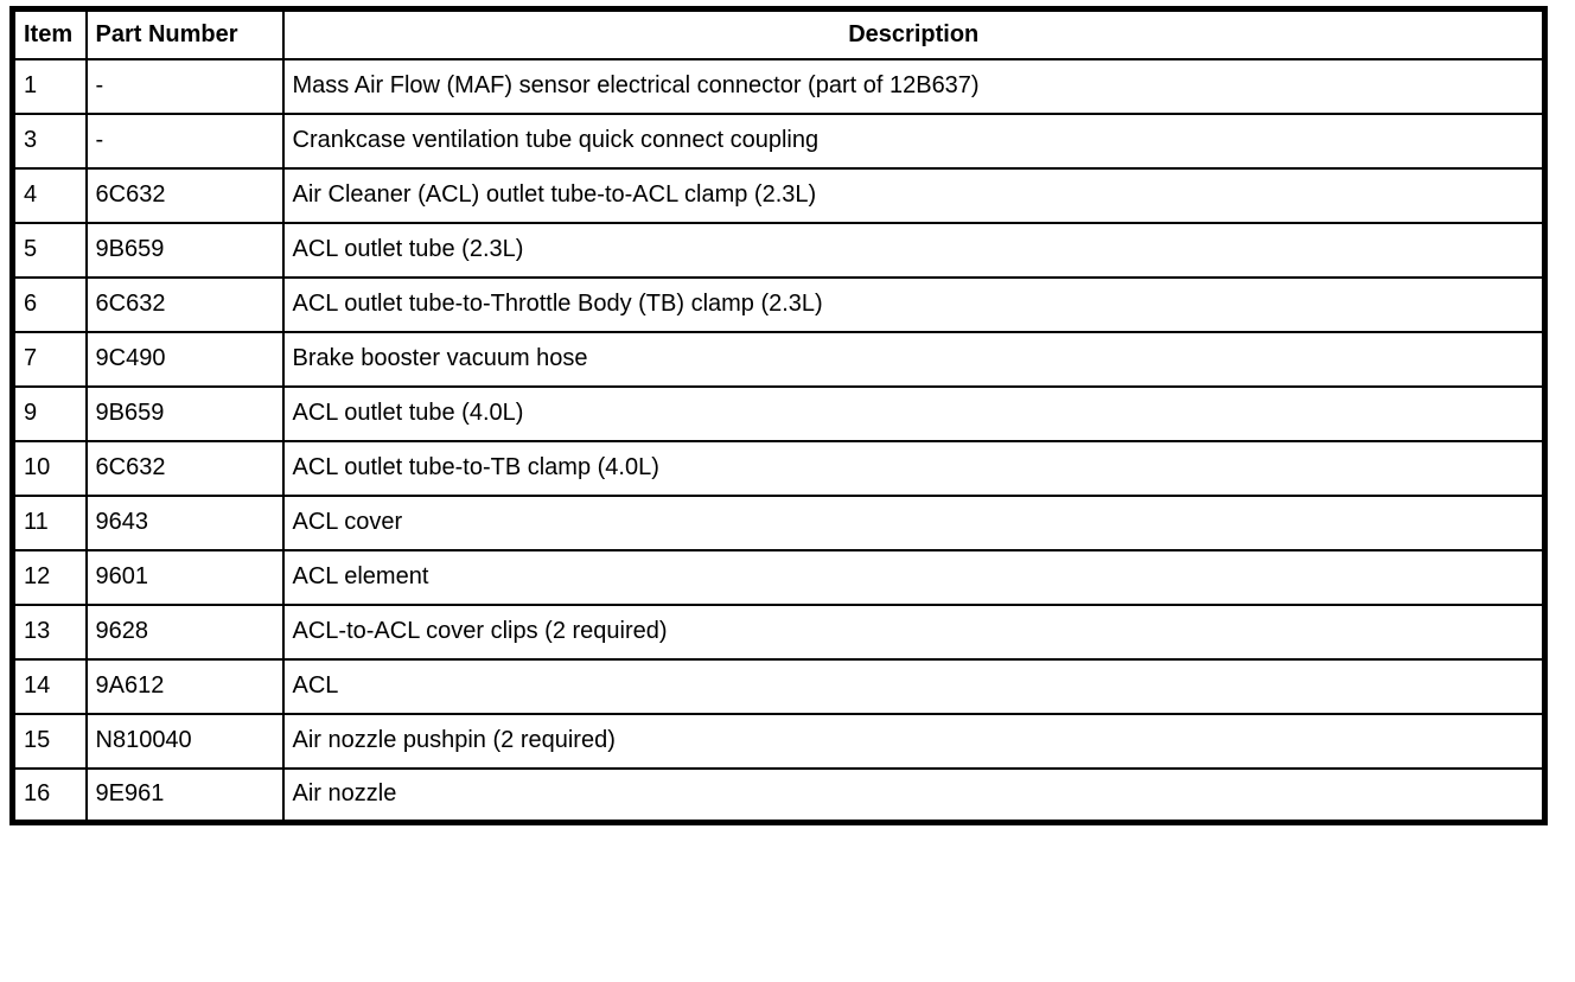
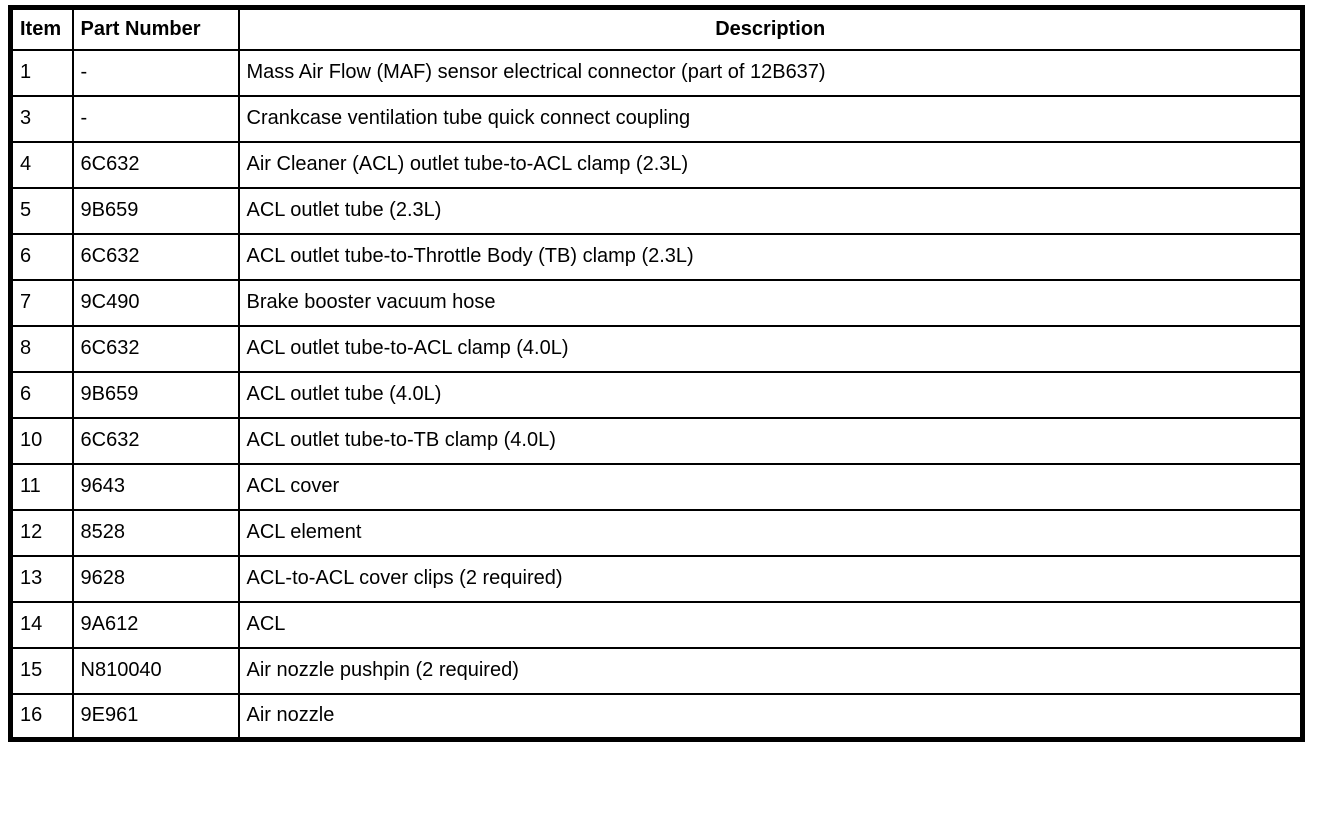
  Item	Part Number	Description
  1	-	Mass Air Flow (MAF) sensor electrical connector (part of 12B637)
  3	-	Crankcase ventilation tube quick connect coupling
  4	6C632	Air Cleaner (ACL) outlet tube-to-ACL clamp (2.3L)
  5	9B659	ACL outlet tube (2.3L)
  6	6C632	ACL outlet tube-to-Throttle Body (TB) clamp (2.3L)
  7	9C490	Brake booster vacuum hose
+ 8	6C632	ACL outlet tube-to-ACL clamp (4.0L)
- 9	9B659	ACL outlet tube (4.0L)
+ 6	9B659	ACL outlet tube (4.0L)
  10	6C632	ACL outlet tube-to-TB clamp (4.0L)
  11	9643	ACL cover
- 12	9601	ACL element
+ 12	8528	ACL element
  13	9628	ACL-to-ACL cover clips (2 required)
  14	9A612	ACL
  15	N810040	Air nozzle pushpin (2 required)
  16	9E961	Air nozzle
